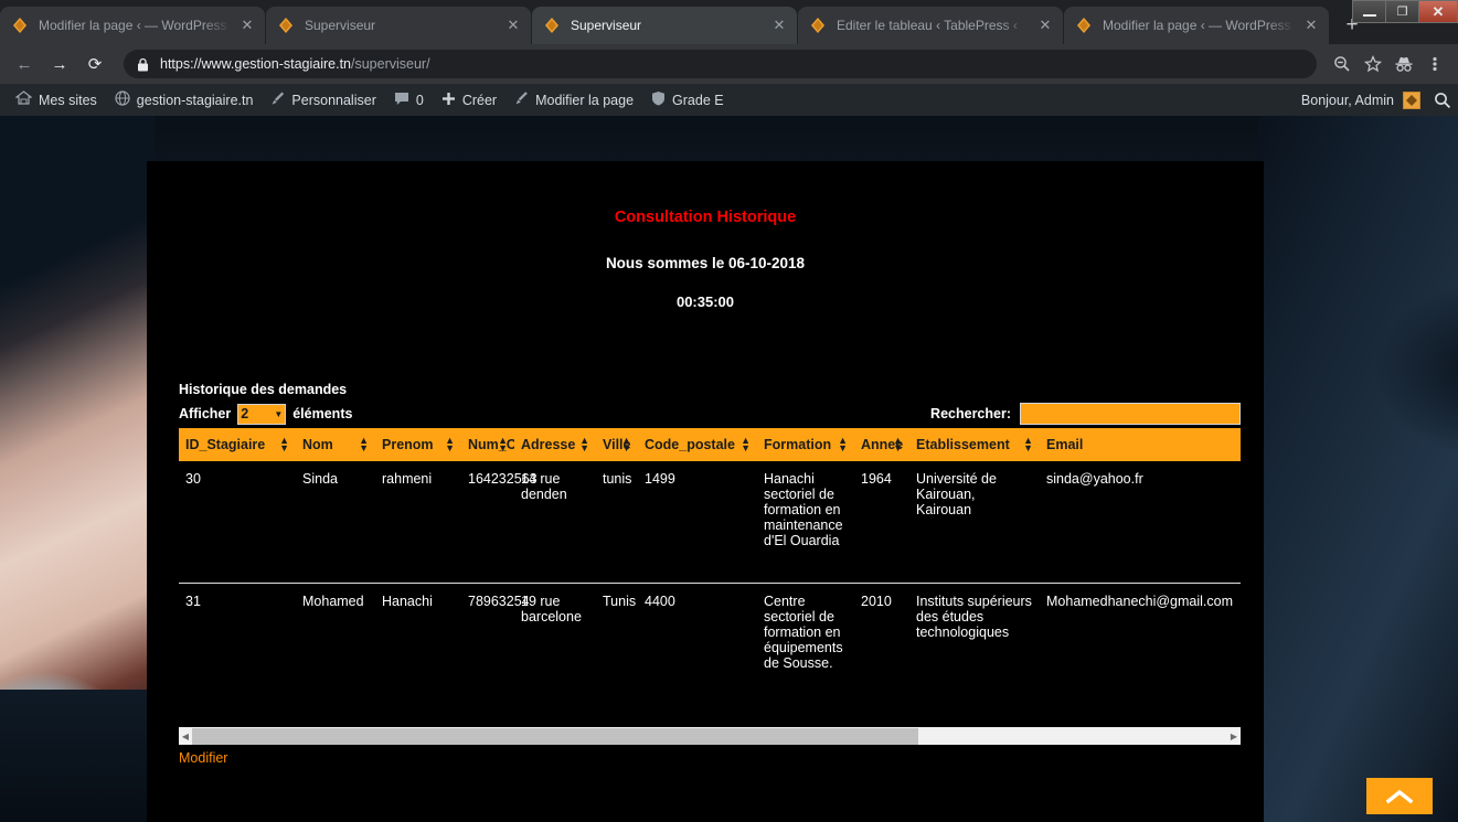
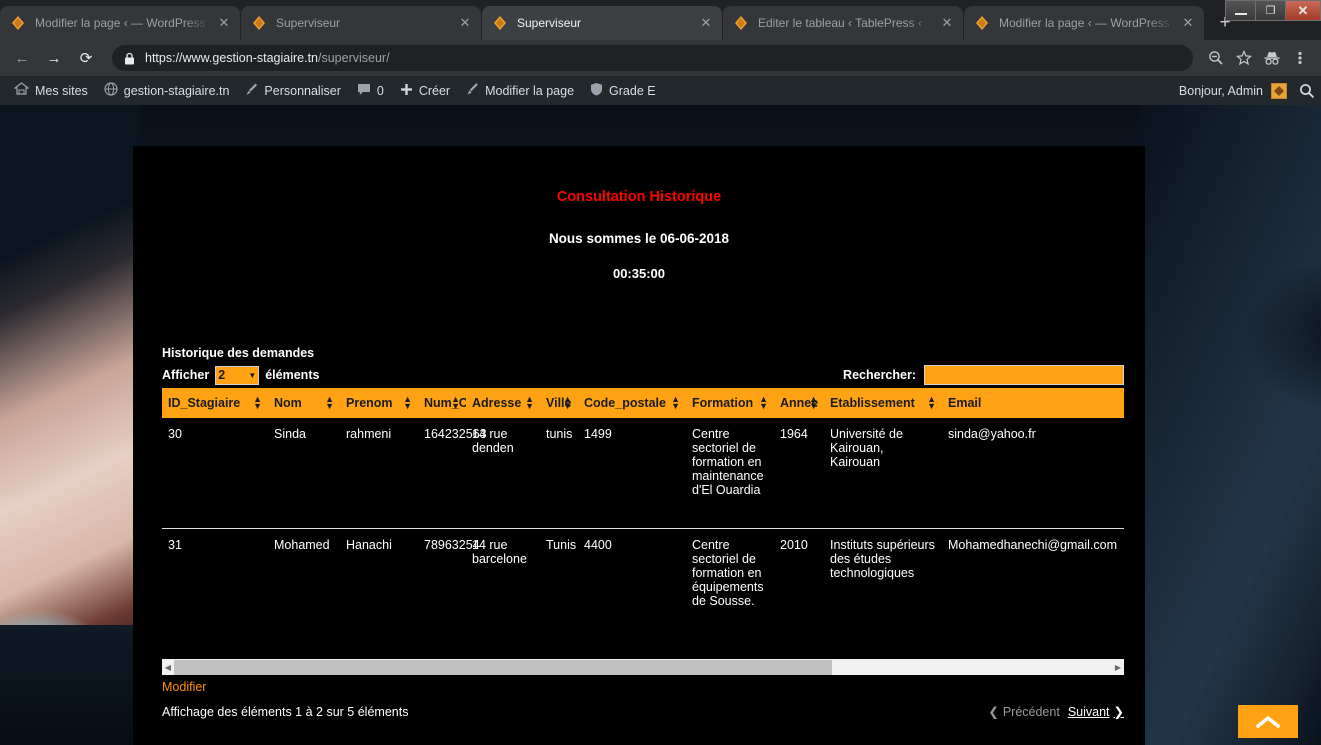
  Modifier la page ‹ — WordPress
  ✕
  Superviseur
  ✕
  Superviseur
  ✕
  Editer le tableau ‹ TablePress ‹
  ✕
  Modifier la page ‹ — WordPress
  ✕
  +
  ❐
  ✕
  ←
  →
  ⟳
  https://www.gestion-stagiaire.tn/superviseur/
  Mes sites
  gestion-stagiaire.tn
  Personnaliser
  0
  Créer
  Modifier la page
  Grade E
  Bonjour, Admin
  Consultation Historique
- Nous sommes le 06-10-2018
+ Nous sommes le 06-06-2018
  00:35:00
  Historique des demandes
  Afficher
  2
  ▼
  éléments
  Rechercher:
  ID_Stagiaire ▲▼	Nom ▲▼	Prenom ▲▼	Num_C▲▼	Adresse ▲▼	Ville▲▼	Code_postale ▲▼	Formation ▲▼	Annee▲▼	Etablissement ▲▼	Email
- 30	Sinda	rahmeni	1642325	14 rue denden	tunis	1499	Hanachi sectoriel de formation en maintenance d'El Ouardia	1964	Université de Kairouan, Kairouan	sinda@yahoo.fr
+ 30	Sinda	rahmeni	1642325	14 rue denden	tunis	1499	Centre sectoriel de formation en maintenance d'El Ouardia	1964	Université de Kairouan, Kairouan	sinda@yahoo.fr
- 31	Mohamed	Hanachi	7896325	19 rue barcelone	Tunis	4400	Centre sectoriel de formation en équipements de Sousse.	2010	Instituts supérieurs des études technologiques	Mohamedhanechi@gmail.com
+ 31	Mohamed	Hanachi	7896325	14 rue barcelone	Tunis	4400	Centre sectoriel de formation en équipements de Sousse.	2010	Instituts supérieurs des études technologiques	Mohamedhanechi@gmail.com
  ◀
  ▶
  Modifier
+ Affichage des éléments 1 à 2 sur 5 éléments
+ ❮
+ Précédent
+ Suivant
+ ❯
